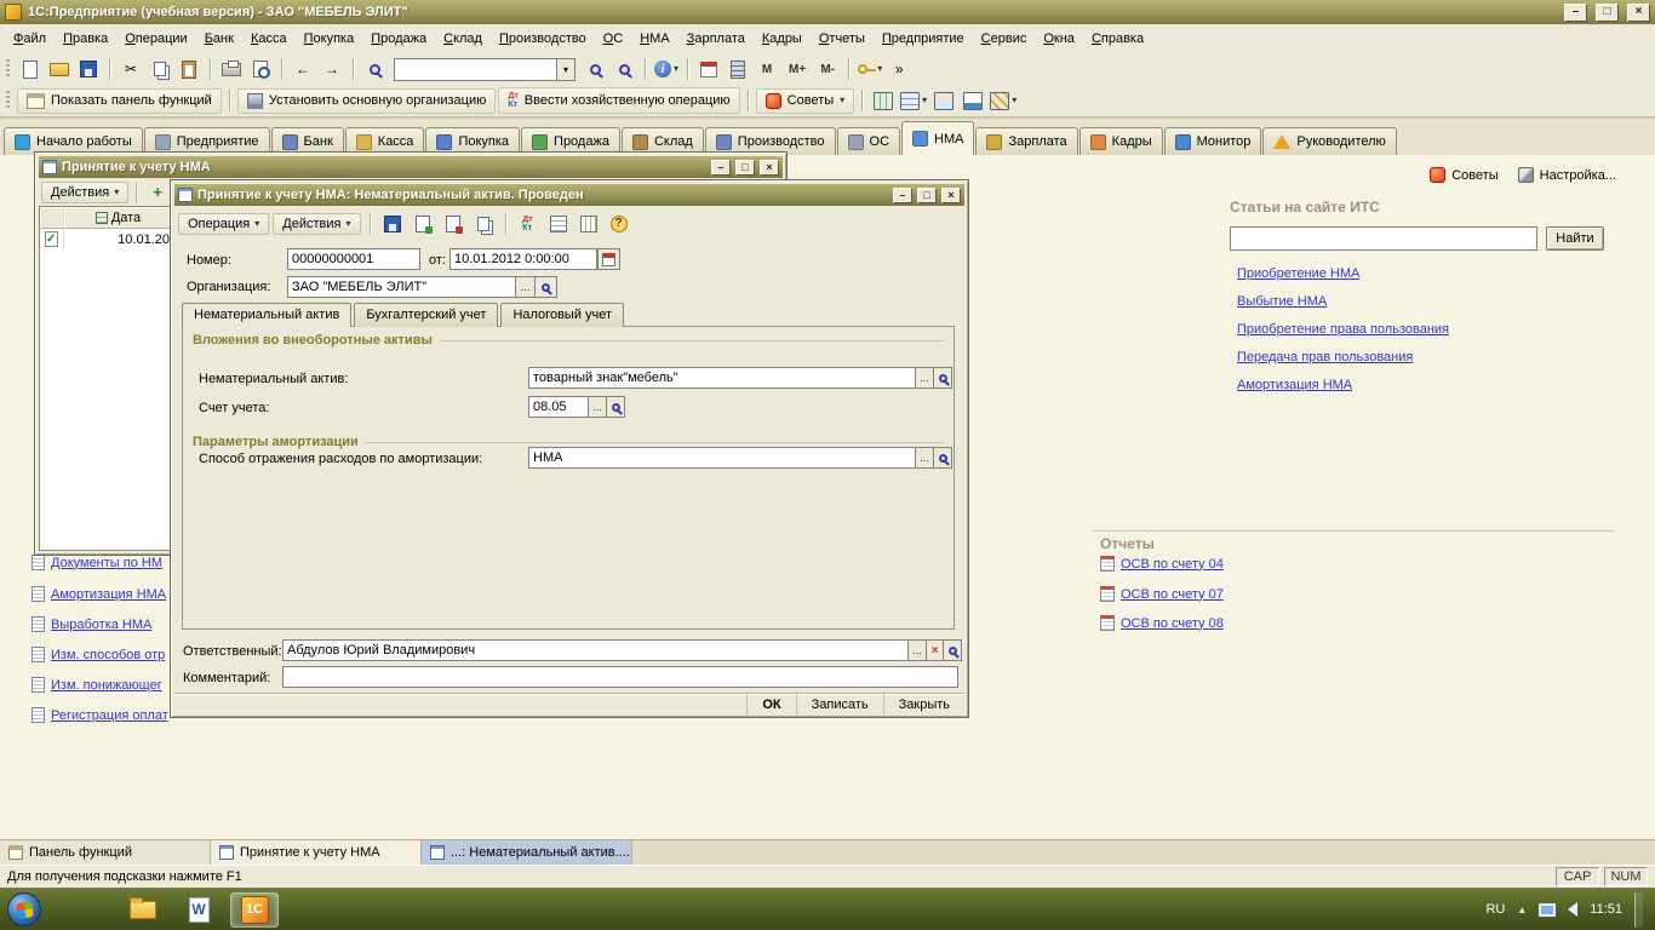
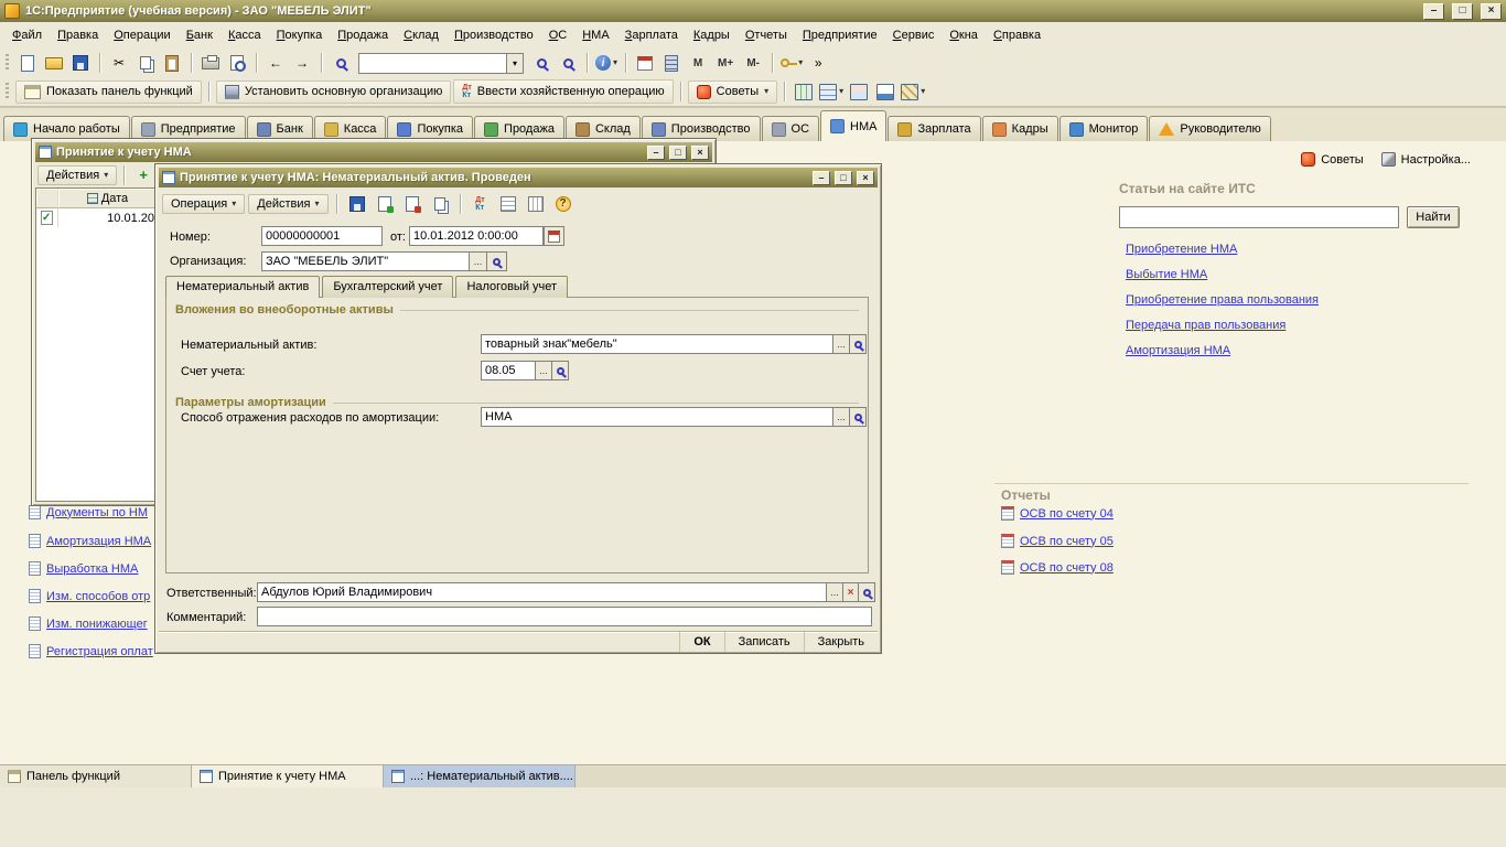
  1С:Предприятие (учебная версия) - ЗАО "МЕБЕЛЬ ЭЛИТ"
  –
  □
  ×
  Файл
  Правка
  Операции
  Банк
  Касса
  Покупка
  Продажа
  Склад
  Производство
  ОС
  НМА
  Зарплата
  Кадры
  Отчеты
  Предприятие
  Сервис
  Окна
  Справка
  ✂
  ←
  →
  ▾
  i
  ▾
  М
  М+
  М-
  ▾
  »
  Показать панель функций
  Установить основную организацию
  Ввести хозяйственную операцию
  Советы
  ▾
  ▾
  ▾
  Начало работы
  Предприятие
  Банк
  Касса
  Покупка
  Продажа
  Склад
  Производство
  ОС
  НМА
  Зарплата
  Кадры
  Монитор
  Руководителю
  Советы
  Настройка...
  Статьи на сайте ИТС
  Найти
  Приобретение НМА
  Выбытие НМА
  Приобретение права пользования
  Передача прав пользования
  Амортизация НМА
  Отчеты
  ОСВ по счету 04
- ОСВ по счету 07
+ ОСВ по счету 05
  ОСВ по счету 08
  Документы по НМ
  Амортизация НМА
  Выработка НМА
  Изм. способов отр
  Изм. понижающег
  Регистрация оплат
  Принятие к учету НМА
  –
  □
  ×
  Действия
  ▾
  +
  Дата
  10.01.20
  Принятие к учету НМА: Нематериальный актив. Проведен
  –
  □
  ×
  Операция
  ▾
  Действия
  ▾
  ?
  Номер:
  00000000001
  от:
  10.01.2012 0:00:00
  Организация:
  ЗАО "МЕБЕЛЬ ЭЛИТ"
  ...
  Нематериальный актив
  Бухгалтерский учет
  Налоговый учет
  Вложения во внеоборотные активы
  Нематериальный актив:
  товарный знак"мебель"
  ...
  Счет учета:
  08.05
  ...
  Параметры амортизации
  Способ отражения расходов по амортизации:
  НМА
  ...
  Ответственный:
  Абдулов Юрий Владимирович
  ...
  ×
  Комментарий:
  ОК
  Записать
  Закрыть
  Панель функций
  Принятие к учету НМА
  ...: Нематериальный актив....
- Для получения подсказки нажмите F1
- CAP
- NUM
- W
- 1С
- RU
- ▲
- 11:51
